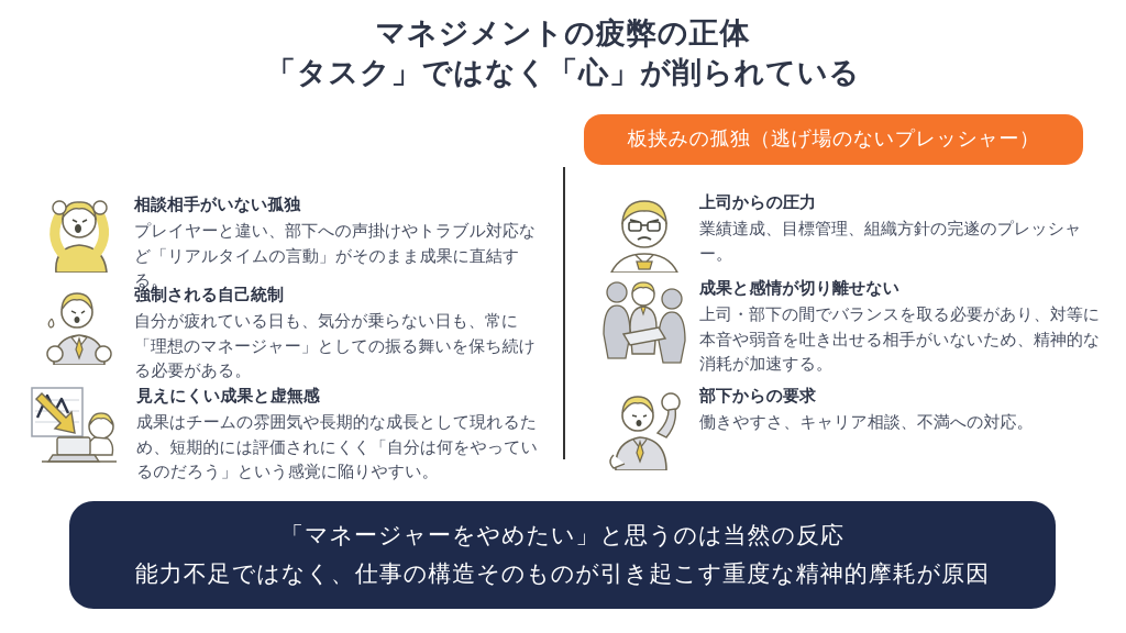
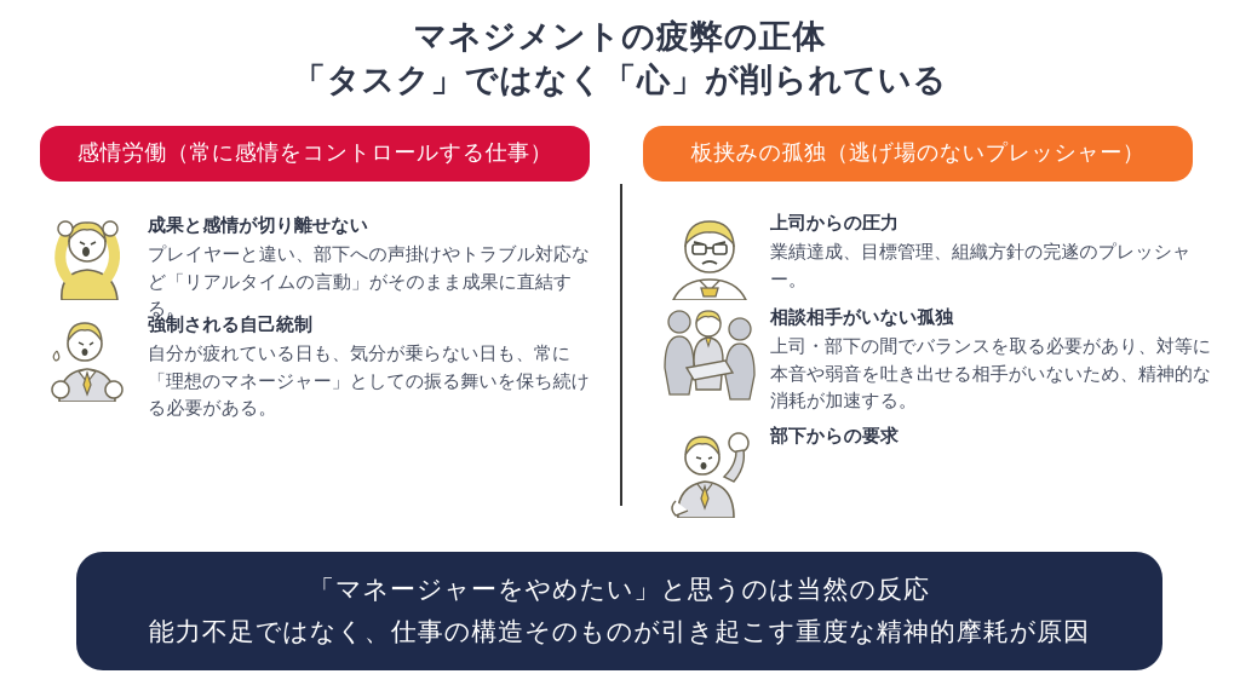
  マネジメントの疲弊の正体
  「タスク」ではなく「心」が削られている
+ 感情労働（常に感情をコントロールする仕事）
  板挟みの孤独（逃げ場のないプレッシャー）
- 相談相手がいない孤独
+ 成果と感情が切り離せない
  プレイヤーと違い、部下への声掛けやトラブル対応など「リアルタイムの言動」がそのまま成果に直結する。
  強制される自己統制
  自分が疲れている日も、気分が乗らない日も、常に「理想のマネージャー」としての振る舞いを保ち続ける必要がある。
- 見えにくい成果と虚無感
- 成果はチームの雰囲気や長期的な成長として現れるため、短期的には評価されにくく「自分は何をやっているのだろう」という感覚に陥りやすい。
  上司からの圧力
  業績達成、目標管理、組織方針の完遂のプレッシャー。
- 成果と感情が切り離せない
+ 相談相手がいない孤独
  上司・部下の間でバランスを取る必要があり、対等に本音や弱音を吐き出せる相手がいないため、精神的な消耗が加速する。
  部下からの要求
- 働きやすさ、キャリア相談、不満への対応。
  「マネージャーをやめたい」と思うのは当然の反応
  能力不足ではなく、仕事の構造そのものが引き起こす重度な精神的摩耗が原因
